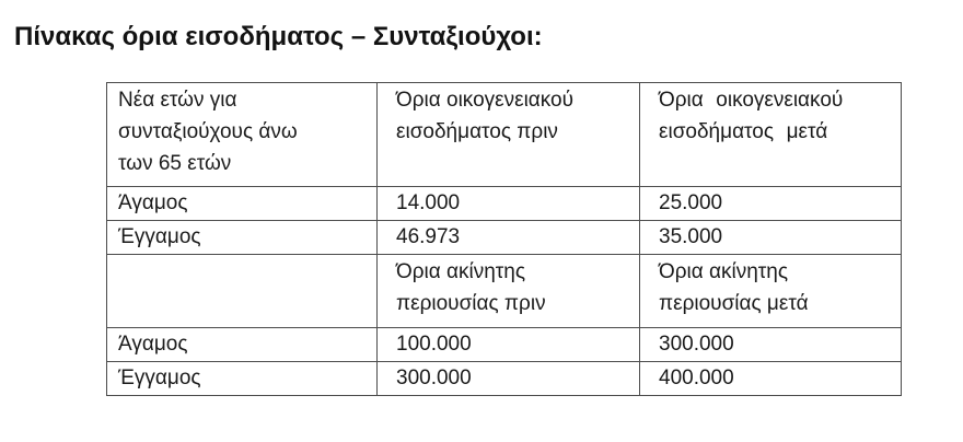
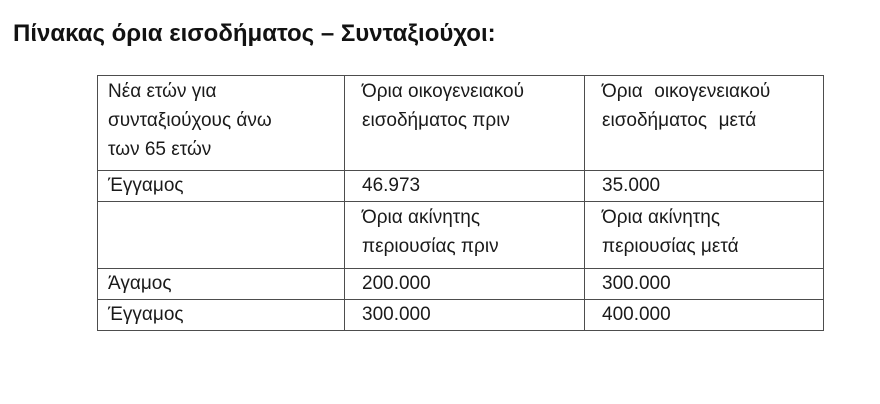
  Πίνακας όρια εισοδήματος – Συνταξιούχοι:
  Νέα ετών για συνταξιούχους άνω των 65 ετών	Όρια οικογενειακού εισοδήματος πριν	Όρια οικογενειακού εισοδήματος μετά
- Άγαμος	14.000	25.000
  Έγγαμος	46.973	35.000
  	Όρια ακίνητης περιουσίας πριν	Όρια ακίνητης περιουσίας μετά
- Άγαμος	100.000	300.000
+ Άγαμος	200.000	300.000
  Έγγαμος	300.000	400.000
